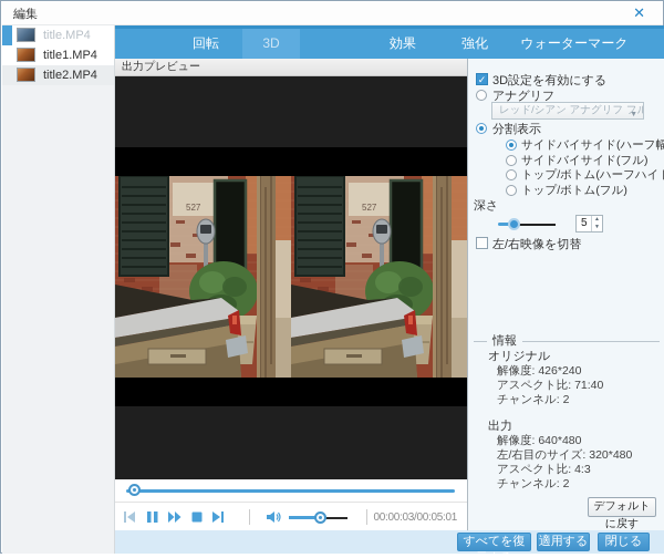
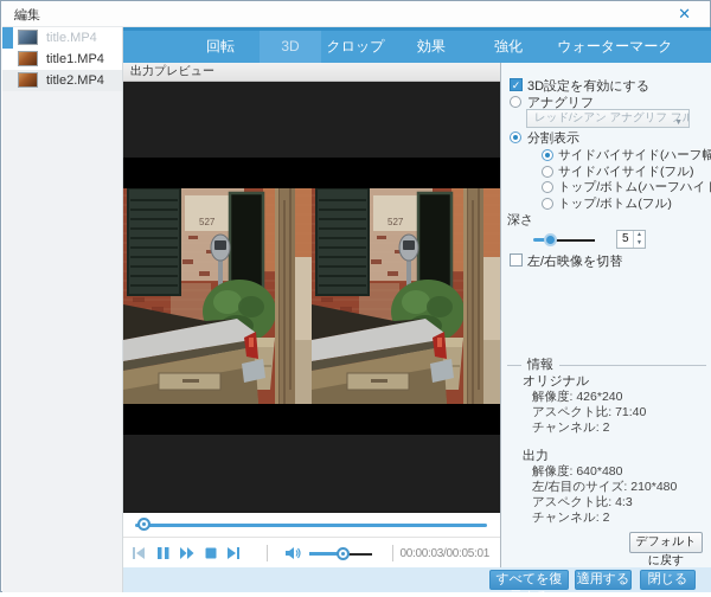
  編集
  ✕
  title.MP4
  title1.MP4
  title2.MP4
  回転
  3D
+ クロップ
  効果
  強化
  ウォーターマーク
  出力プレビュー
  00:00:03/00:05:01
  ✓
  3D設定を有効にする
  アナグリフ
  レッド/シアン アナグリフ フル
  分割表示
  サイドバイサイド(ハーフ幅
  サイドバイサイド(フル)
  トップ/ボトム(ハーフハイ
  トップ/ボトム(フル)
  深さ
  5
  左/右映像を切替
  情報
  オリジナル
  解像度: 426*240
  アスペクト比: 71:40
  チャンネル: 2
  出力
  解像度: 640*480
- 左/右目のサイズ: 320*480
+ 左/右目のサイズ: 210*480
  アスペクト比: 4:3
  チャンネル: 2
  デフォルトに戻す
  適用する
  閉じる
